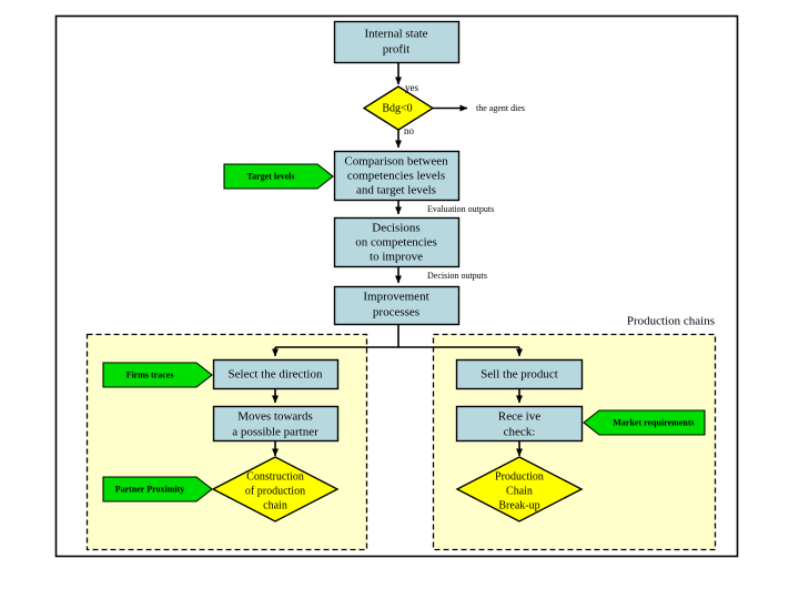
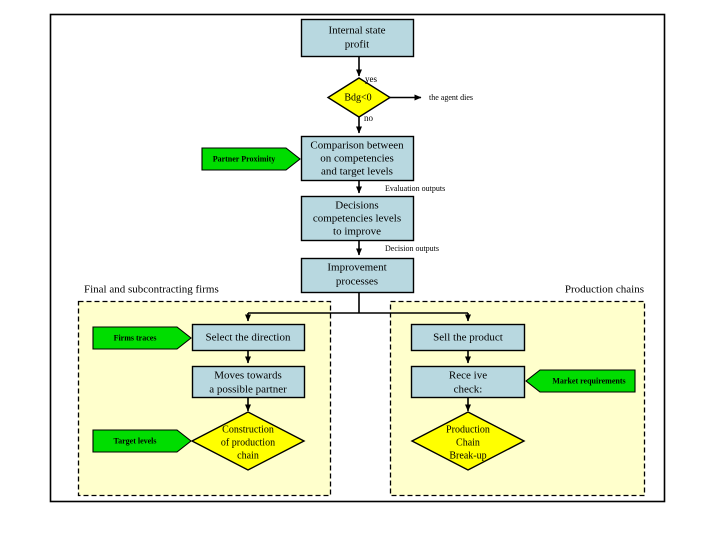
+ Final and subcontracting firms
  Production chains
  Internal state
  profit
  Comparison between
- competencies levels
+ on competencies
  and target levels
  Decisions
- on competencies
+ competencies levels
  to improve
  Improvement
  processes
  Select the direction
  Moves towards
  a possible partner
  Sell the product
  Rece ive
  check:
  Bdg<0
  Construction
  of production
  chain
  Production
  Chain
  Break-up
- Target levels
+ Partner Proximity
  Firms traces
- Partner Proximity
+ Target levels
  Market requirements
  yes
  no
  the agent dies
  Evaluation outputs
  Decision outputs
